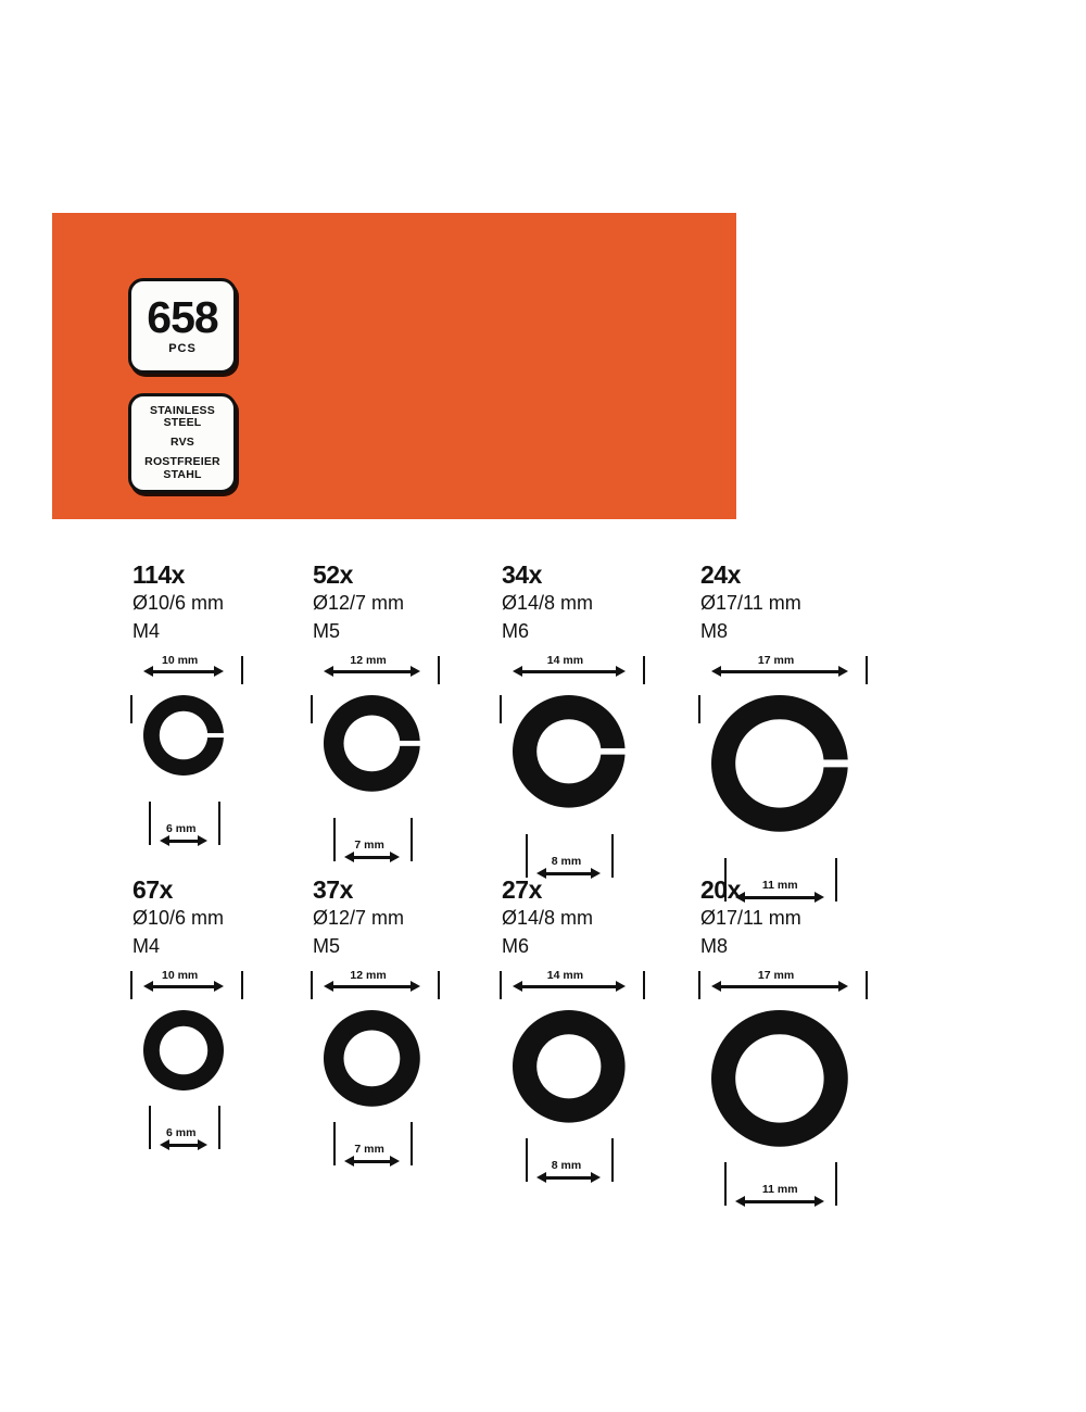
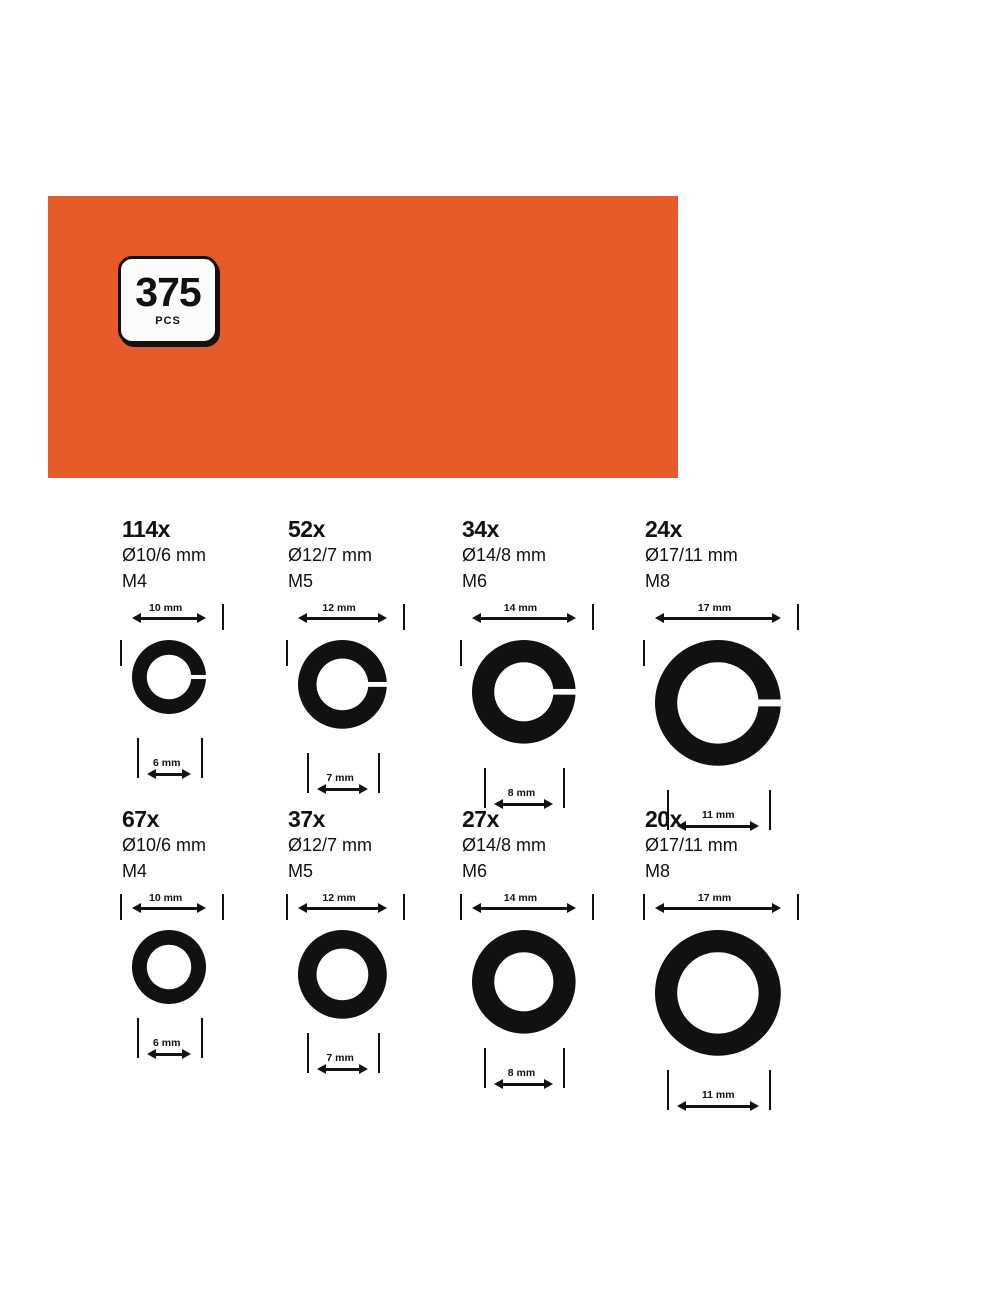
- 658
+ 375
  PCS
- STAINLESS
- STEEL
- RVS
- ROSTFREIER
- STAHL
  114x
  Ø10/6 mm
  M4
  10 mm
  6 mm
  52x
  Ø12/7 mm
  M5
  12 mm
  7 mm
  34x
  Ø14/8 mm
  M6
  14 mm
  8 mm
  24x
  Ø17/11 mm
  M8
  17 mm
  11 mm
  67x
  Ø10/6 mm
  M4
  10 mm
  6 mm
  37x
  Ø12/7 mm
  M5
  12 mm
  7 mm
  27x
  Ø14/8 mm
  M6
  14 mm
  8 mm
  20x
  Ø17/11 mm
  M8
  17 mm
  11 mm
